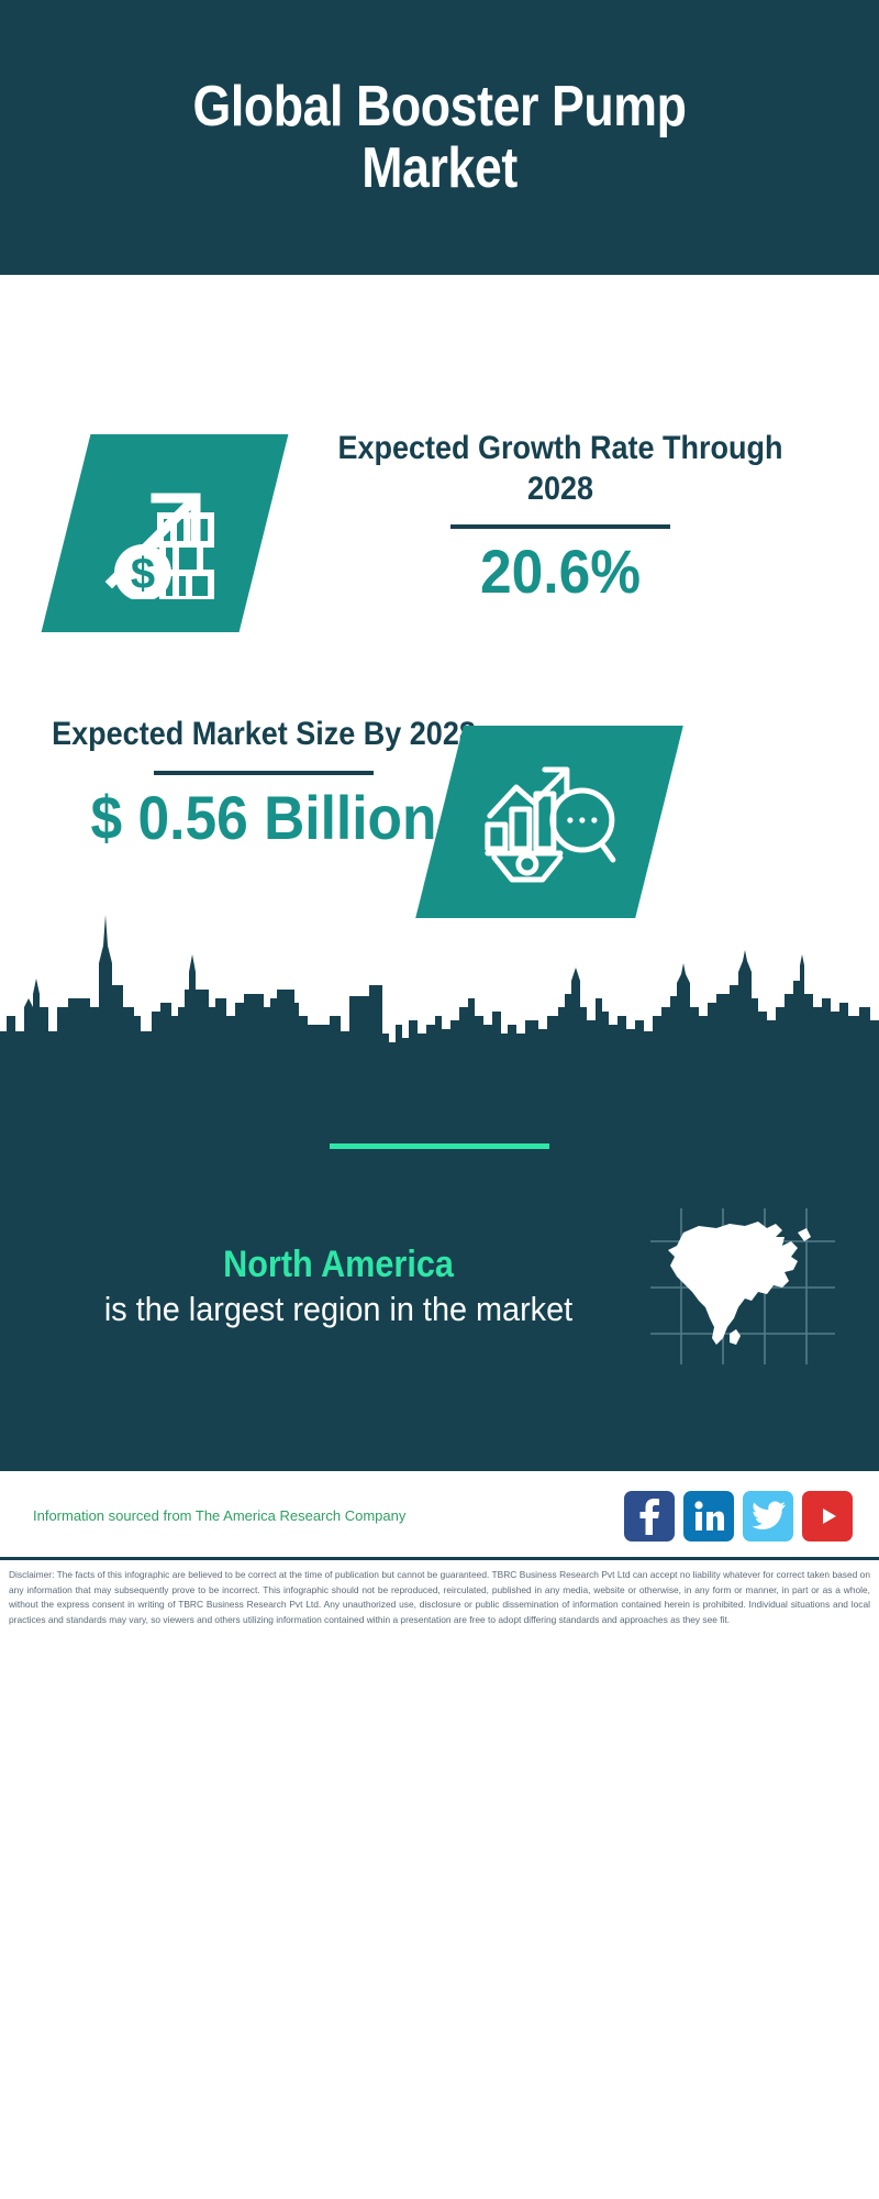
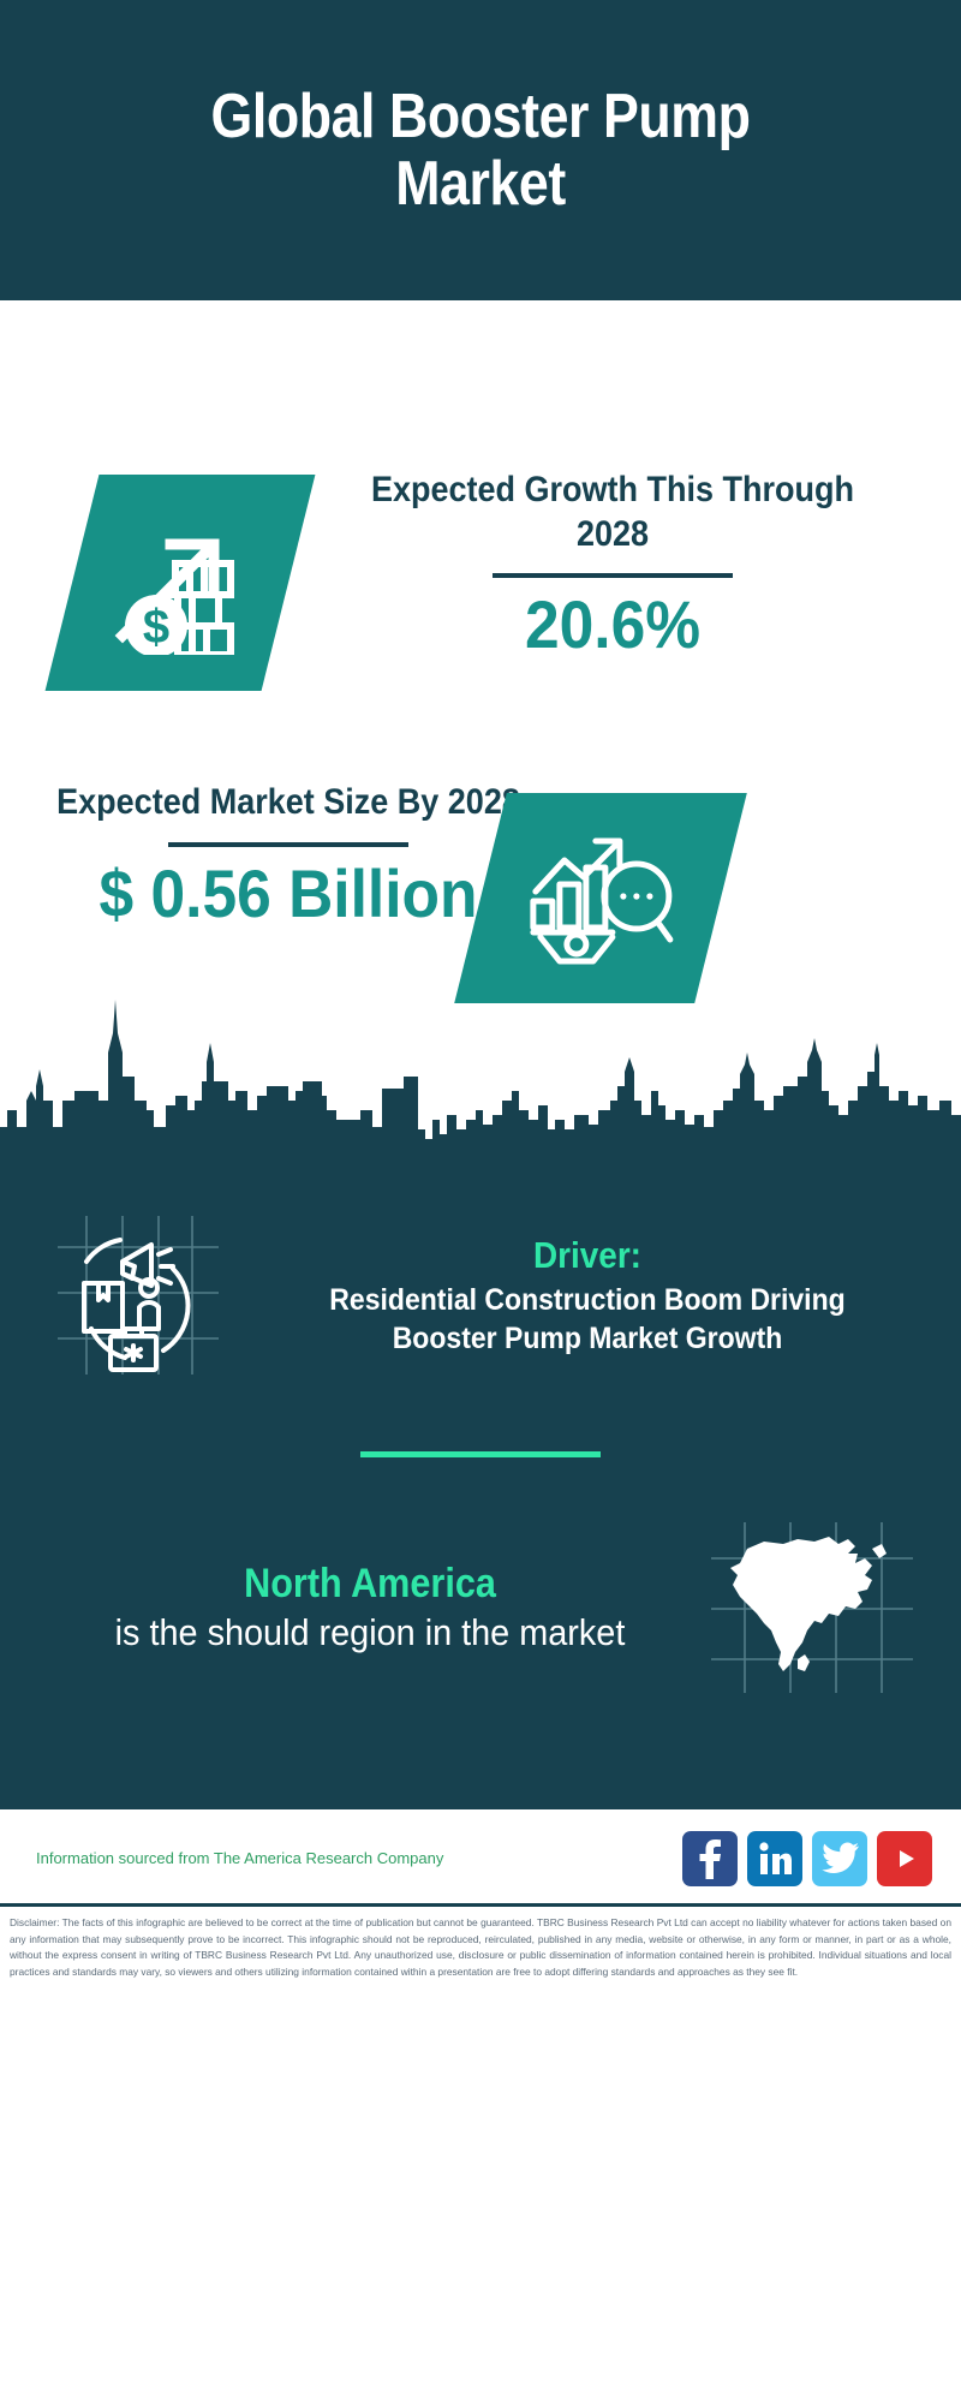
  Global Booster Pump Market
- Expected Growth Rate Through 2028
+ Expected Growth This Through 2028
  20.6%
  Expected Market Size By 202
  $ 0.56 Billion
+ Driver:
+ Residential Construction Boom Driving Booster Pump Market Growth
  North America
- is the largest region in the market
+ is the should region in the market
  Information sourced from The America Research Company
- Disclaimer: The facts of this infographic are believed to be correct at the time of publication but cannot be guaranteed. TBRC Business Research Pvt Ltd can accept no liability whatever for correct taken based on any information that may subsequently prove to be incorrect. This infographic should not be reproduced, reirculated, published in any media, website or otherwise, in any form or manner, in part or as a whole, without the express consent in writing of TBRC Business Research Pvt Ltd. Any unauthorized use, disclosure or public dissemination of information contained herein is prohibited. Individual situations and local practices and standards may vary, so viewers and others utilizing information contained within a presentation are free to adopt differing standards and approaches as they see fit.
+ Disclaimer: The facts of this infographic are believed to be correct at the time of publication but cannot be guaranteed. TBRC Business Research Pvt Ltd can accept no liability whatever for actions taken based on any information that may subsequently prove to be incorrect. This infographic should not be reproduced, reirculated, published in any media, website or otherwise, in any form or manner, in part or as a whole, without the express consent in writing of TBRC Business Research Pvt Ltd. Any unauthorized use, disclosure or public dissemination of information contained herein is prohibited. Individual situations and local practices and standards may vary, so viewers and others utilizing information contained within a presentation are free to adopt differing standards and approaches as they see fit.
